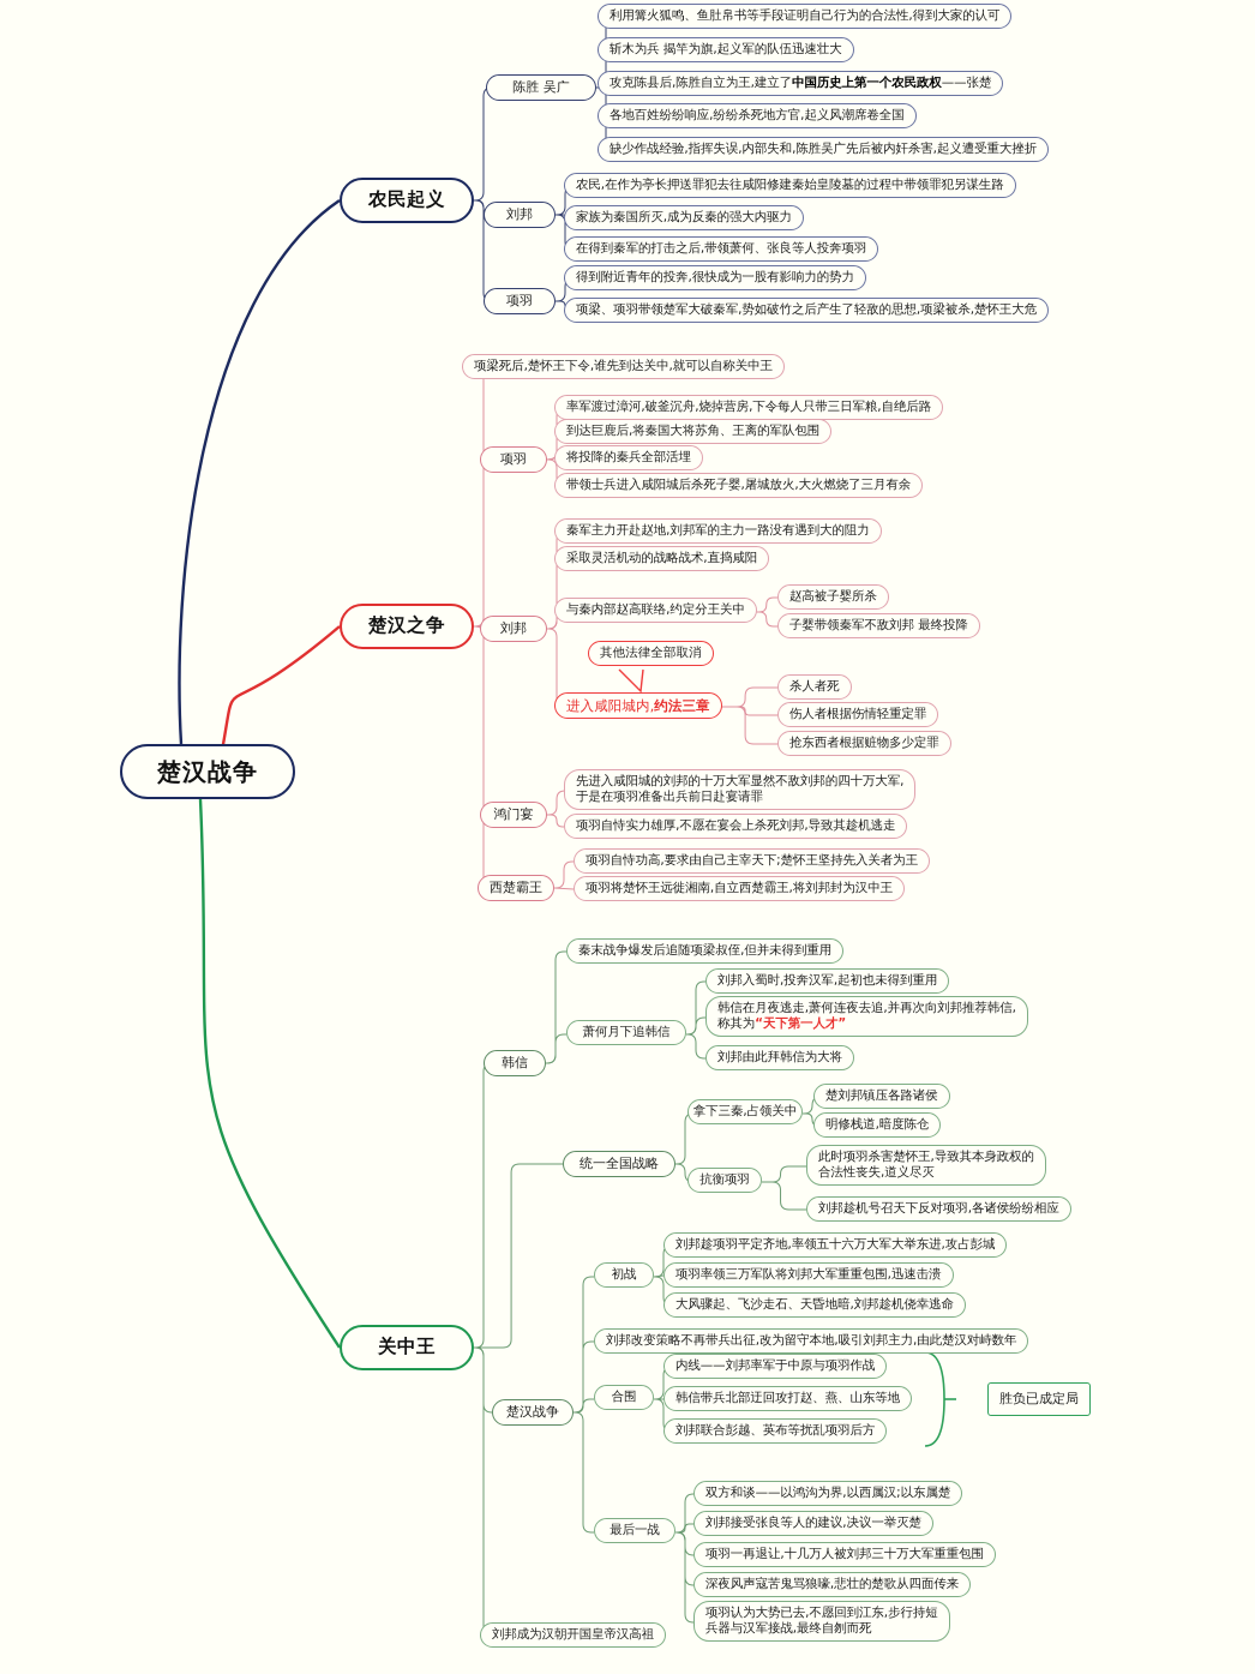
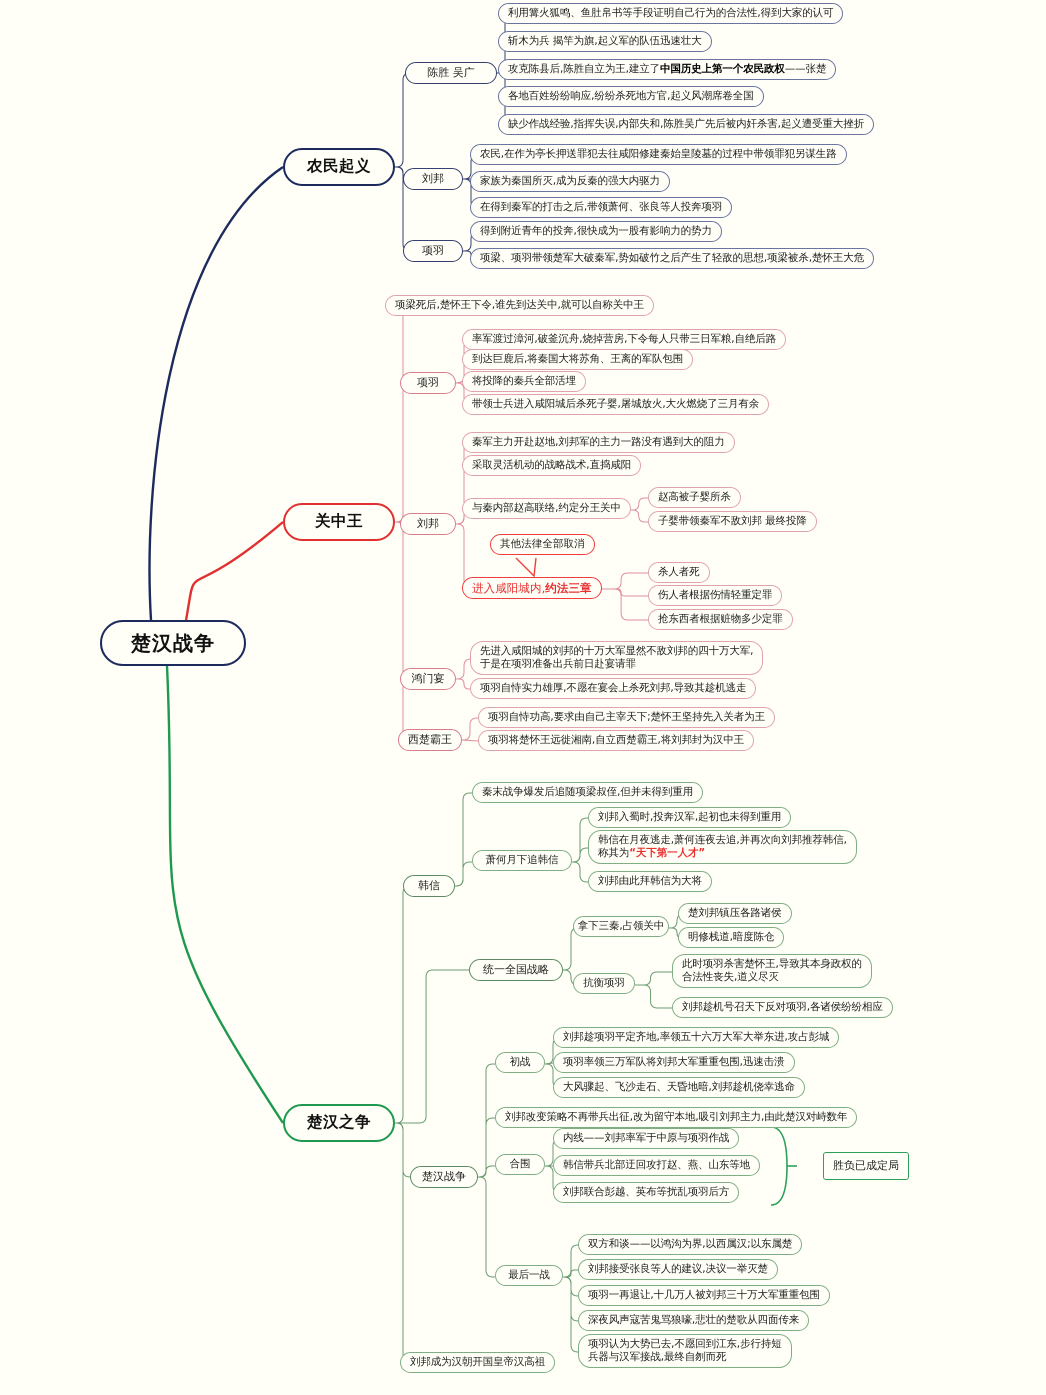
  楚汉战争
  农民起义
  陈胜 吴广
  利用篝火狐鸣、鱼肚帛书等手段证明自己行为的合法性,得到大家的认可
  斩木为兵 揭竿为旗,起义军的队伍迅速壮大
  攻克陈县后,陈胜自立为王,建立了中国历史上第一个农民政权——张楚
  各地百姓纷纷响应,纷纷杀死地方官,起义风潮席卷全国
  缺少作战经验,指挥失误,内部失和,陈胜吴广先后被内奸杀害,起义遭受重大挫折
  刘邦
  农民,在作为亭长押送罪犯去往咸阳修建秦始皇陵墓的过程中带领罪犯另谋生路
  家族为秦国所灭,成为反秦的强大内驱力
  在得到秦军的打击之后,带领萧何、张良等人投奔项羽
  项羽
  得到附近青年的投奔,很快成为一股有影响力的势力
  项梁、项羽带领楚军大破秦军,势如破竹之后产生了轻敌的思想,项梁被杀,楚怀王大危
- 楚汉之争
+ 关中王
  项梁死后,楚怀王下令,谁先到达关中,就可以自称关中王
  项羽
  率军渡过漳河,破釜沉舟,烧掉营房,下令每人只带三日军粮,自绝后路
  到达巨鹿后,将秦国大将苏角、王离的军队包围
  将投降的秦兵全部活埋
  带领士兵进入咸阳城后杀死子婴,屠城放火,大火燃烧了三月有余
  刘邦
  秦军主力开赴赵地,刘邦军的主力一路没有遇到大的阻力
  采取灵活机动的战略战术,直捣咸阳
  与秦内部赵高联络,约定分王关中
  赵高被子婴所杀
  子婴带领秦军不敌刘邦 最终投降
  进入咸阳城内,约法三章
  杀人者死
  伤人者根据伤情轻重定罪
  抢东西者根据赃物多少定罪
  其他法律全部取消
  鸿门宴
  先进入咸阳城的刘邦的十万大军显然不敌刘邦的四十万大军,
  于是在项羽准备出兵前日赴宴请罪
  项羽自恃实力雄厚,不愿在宴会上杀死刘邦,导致其趁机逃走
  西楚霸王
  项羽自恃功高,要求由自己主宰天下;楚怀王坚持先入关者为王
  项羽将楚怀王远徙湘南,自立西楚霸王,将刘邦封为汉中王
- 关中王
+ 楚汉之争
  刘邦成为汉朝开国皇帝汉高祖
  韩信
  秦末战争爆发后追随项梁叔侄,但并未得到重用
  萧何月下追韩信
  刘邦入蜀时,投奔汉军,起初也未得到重用
  韩信在月夜逃走,萧何连夜去追,并再次向刘邦推荐韩信,
  称其为“天下第一人才”
  刘邦由此拜韩信为大将
  统一全国战略
  拿下三秦,占领关中
  楚刘邦镇压各路诸侯
  明修栈道,暗度陈仓
  抗衡项羽
  此时项羽杀害楚怀王,导致其本身政权的
  合法性丧失,道义尽灭
  刘邦趁机号召天下反对项羽,各诸侯纷纷相应
  楚汉战争
  刘邦改变策略不再带兵出征,改为留守本地,吸引刘邦主力,由此楚汉对峙数年
  初战
  刘邦趁项羽平定齐地,率领五十六万大军大举东进,攻占彭城
  项羽率领三万军队将刘邦大军重重包围,迅速击溃
  大风骤起、飞沙走石、天昏地暗,刘邦趁机侥幸逃命
  合围
  内线——刘邦率军于中原与项羽作战
  韩信带兵北部迂回攻打赵、燕、山东等地
  刘邦联合彭越、英布等扰乱项羽后方
  胜负已成定局
  最后一战
  双方和谈——以鸿沟为界,以西属汉;以东属楚
  刘邦接受张良等人的建议,决议一举灭楚
  项羽一再退让,十几万人被刘邦三十万大军重重包围
  深夜风声寇苦鬼骂狼嚎,悲壮的楚歌从四面传来
  项羽认为大势已去,不愿回到江东,步行持短
  兵器与汉军接战,最终自刎而死
